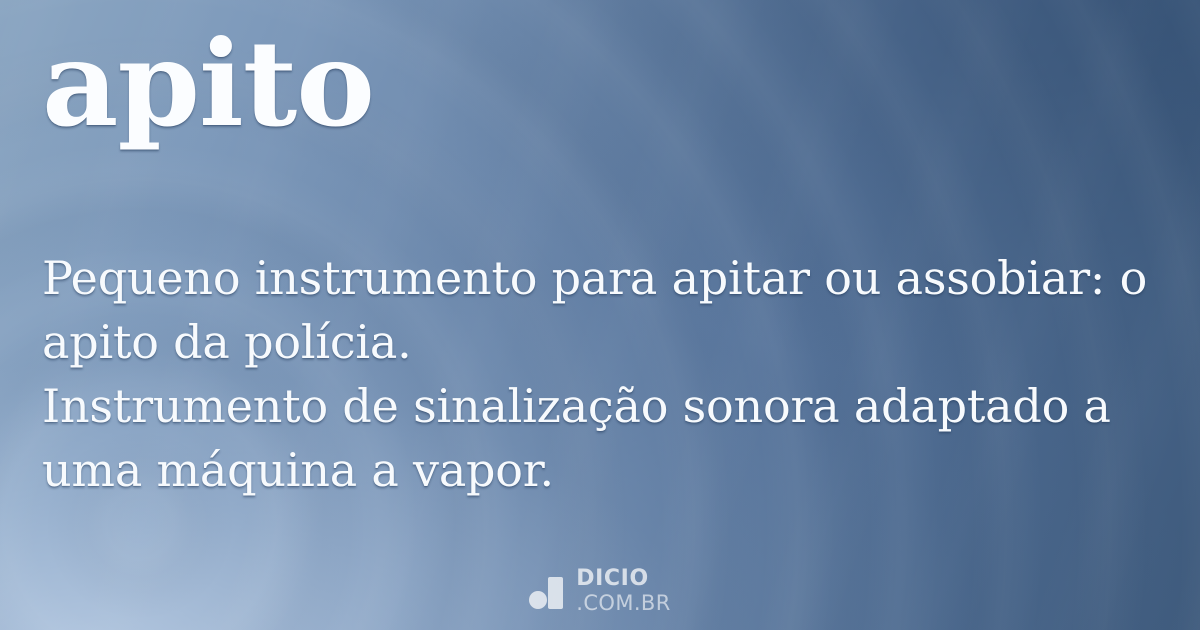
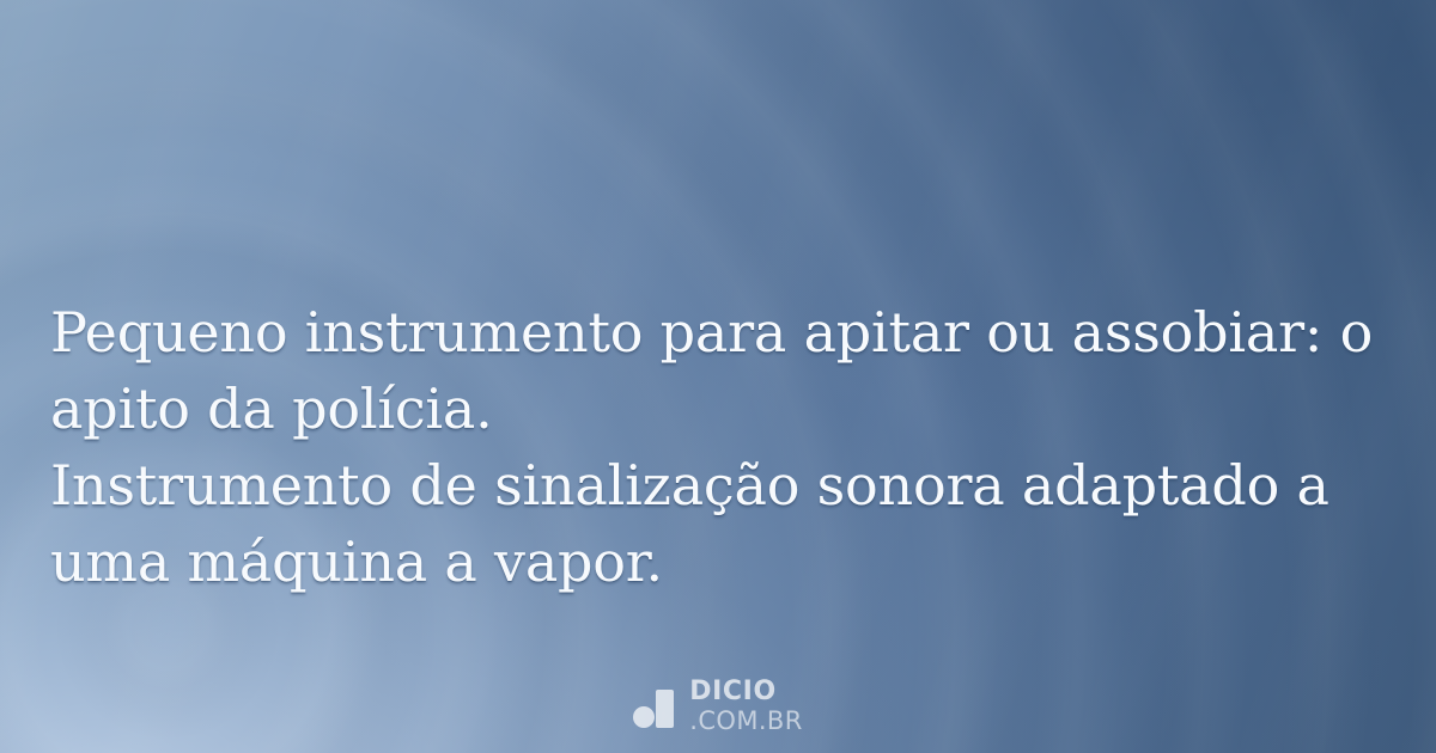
- apito
  Pequeno instrumento para apitar ou assobiar: o apito da polícia.
  Instrumento de sinalização sonora adaptado a uma máquina a vapor.
  DICIO
  .COM.BR
